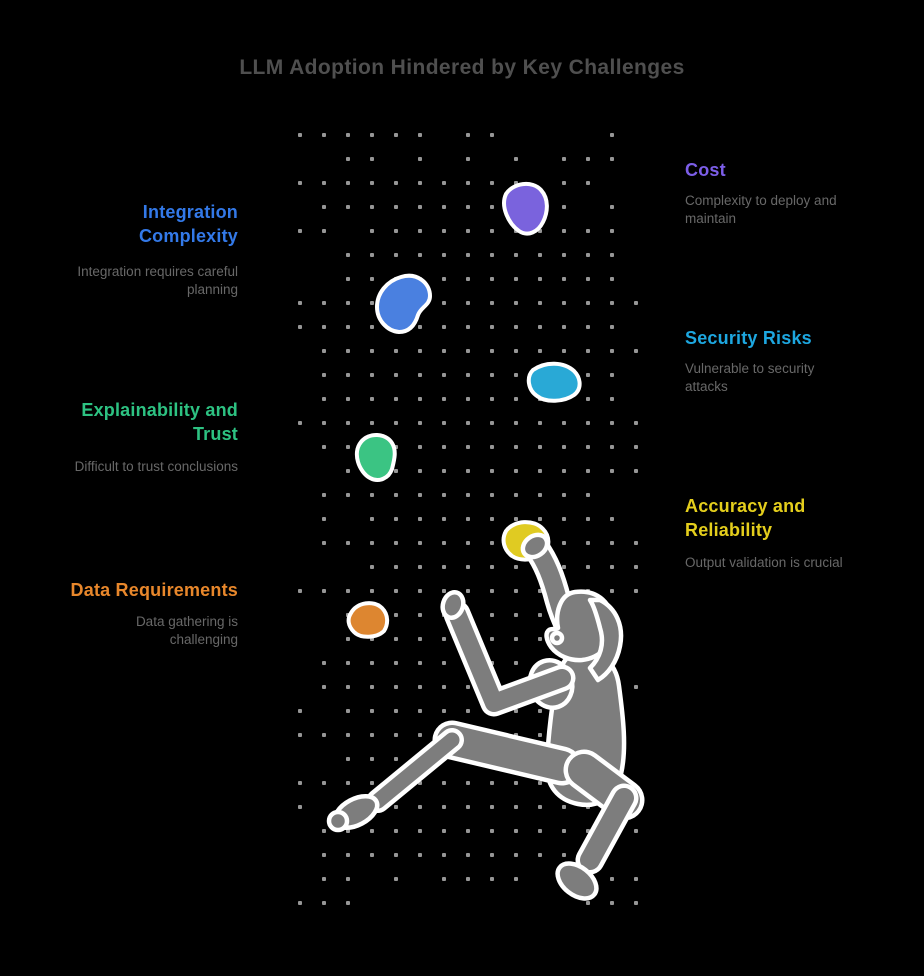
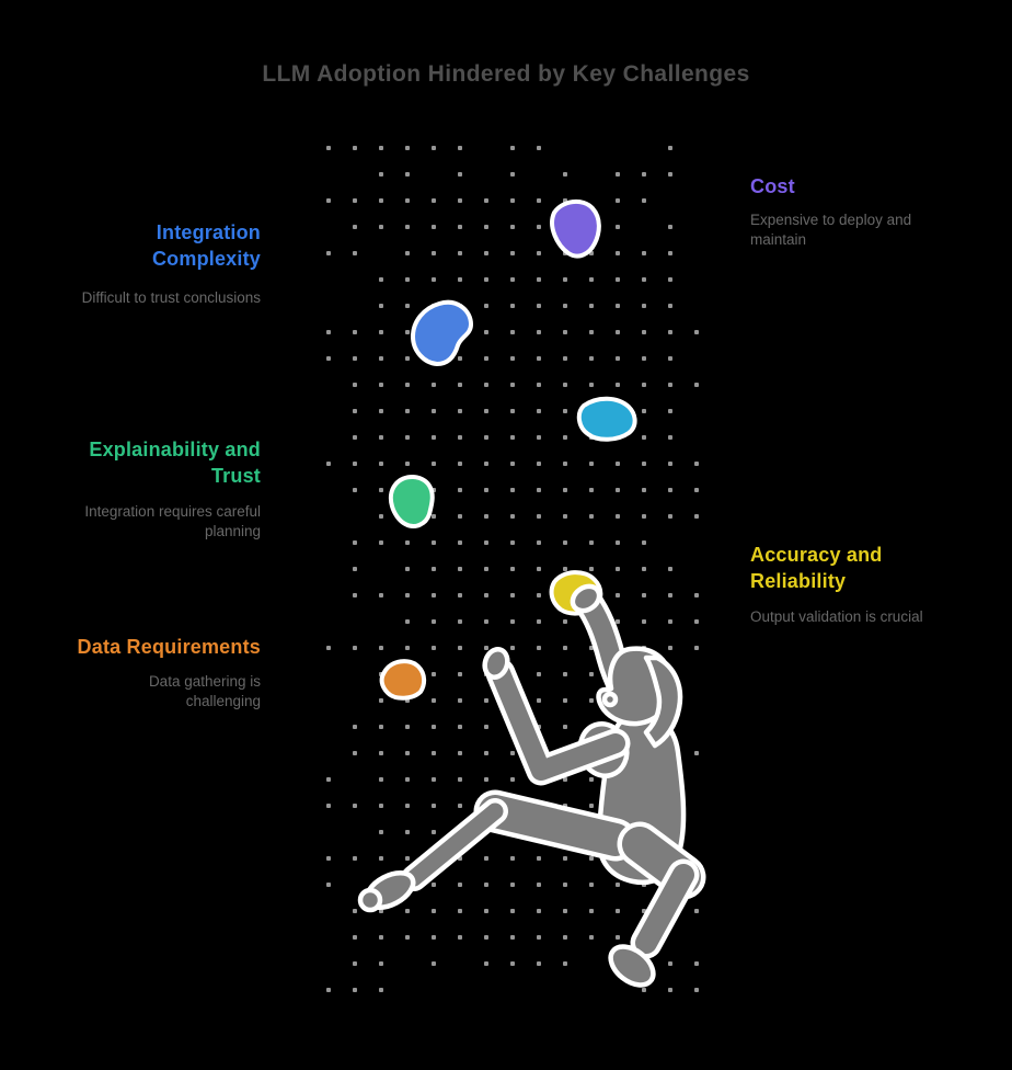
  LLM Adoption Hindered by Key Challenges
  Cost
- Complexity to deploy and maintain
+ Expensive to deploy and maintain
  Integration Complexity
- Integration requires careful planning
+ Difficult to trust conclusions
- Security Risks
- Vulnerable to security attacks
  Explainability and Trust
- Difficult to trust conclusions
+ Integration requires careful planning
  Accuracy and Reliability
  Output validation is crucial
  Data Requirements
  Data gathering is challenging
